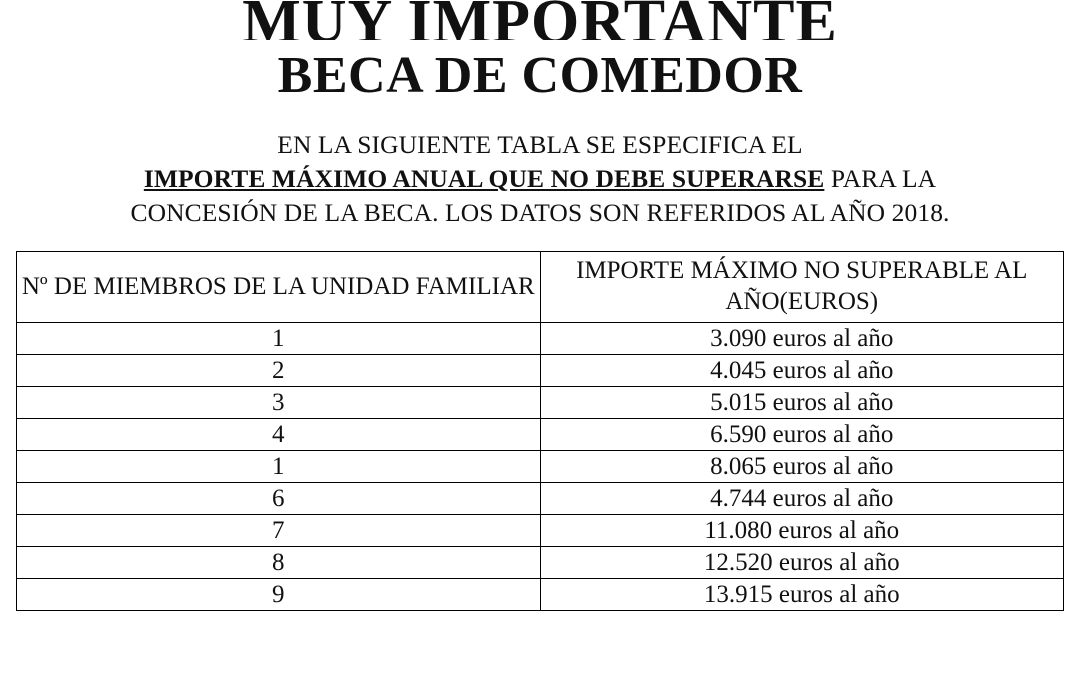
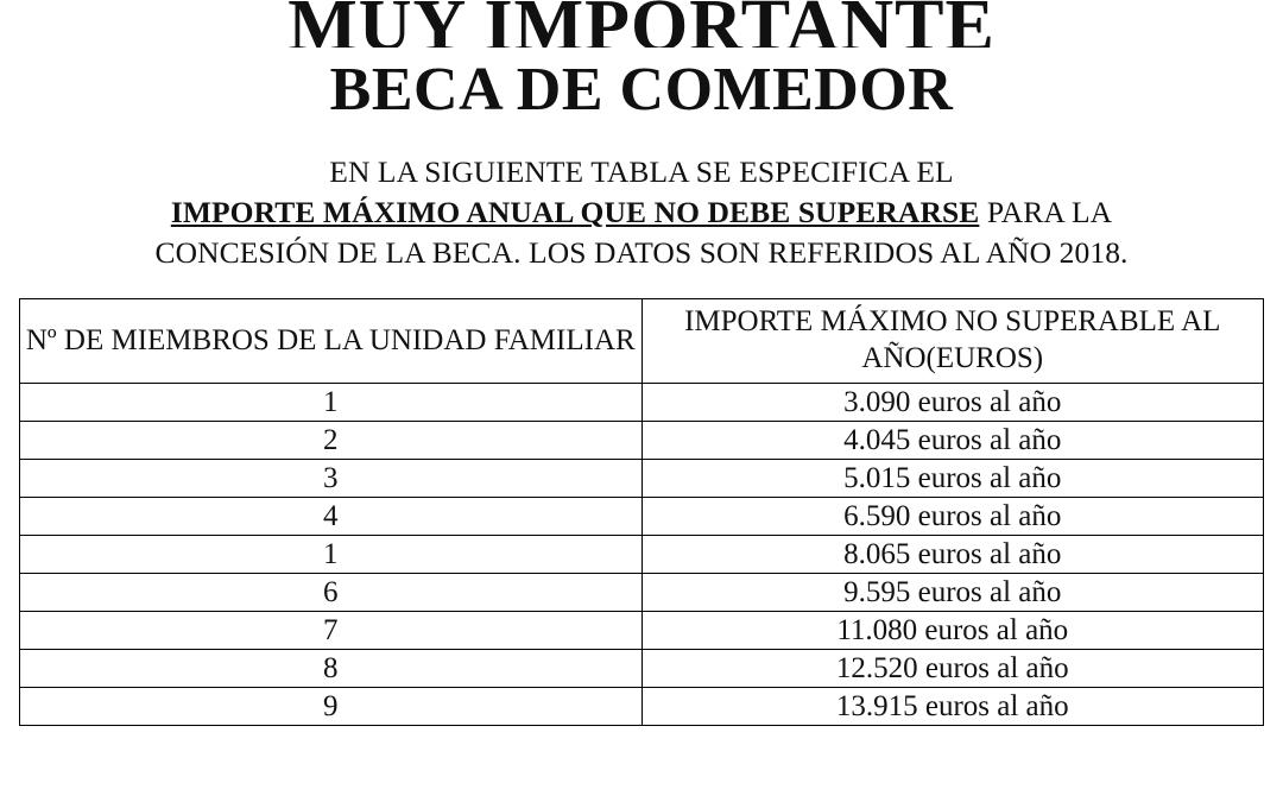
  MUY IMPORTANTE
  BECA DE COMEDOR
  EN LA SIGUIENTE TABLA SE ESPECIFICA EL
  IMPORTE MÁXIMO ANUAL QUE NO DEBE SUPERARSE PARA LA
  CONCESIÓN DE LA BECA. LOS DATOS SON REFERIDOS AL AÑO 2018.
  Nº DE MIEMBROS DE LA UNIDAD FAMILIAR	IMPORTE MÁXIMO NO SUPERABLE AL AÑO(EUROS)
  1	3.090 euros al año
  2	4.045 euros al año
  3	5.015 euros al año
  4	6.590 euros al año
  1	8.065 euros al año
- 6	4.744 euros al año
+ 6	9.595 euros al año
  7	11.080 euros al año
  8	12.520 euros al año
  9	13.915 euros al año
